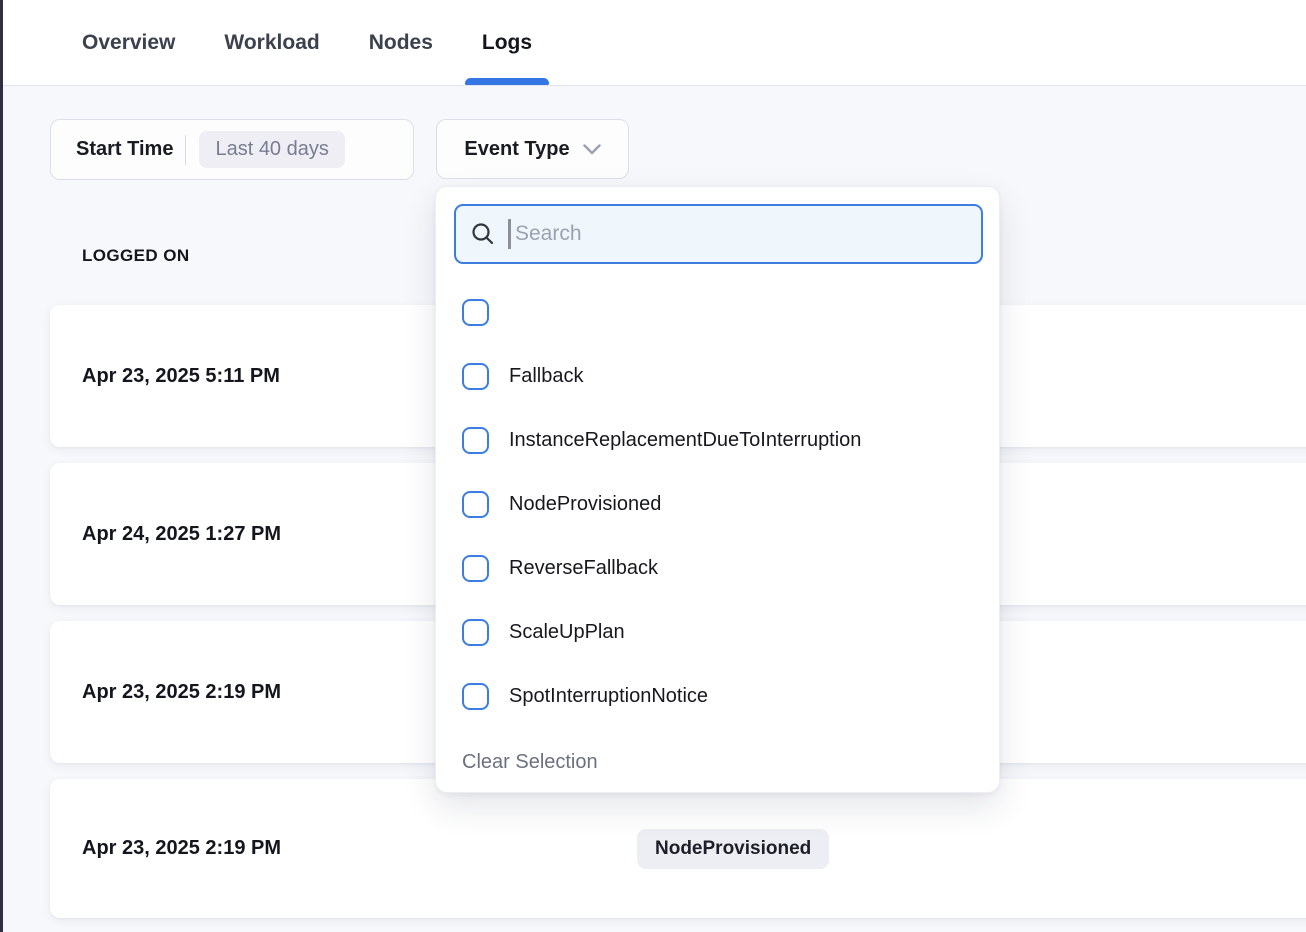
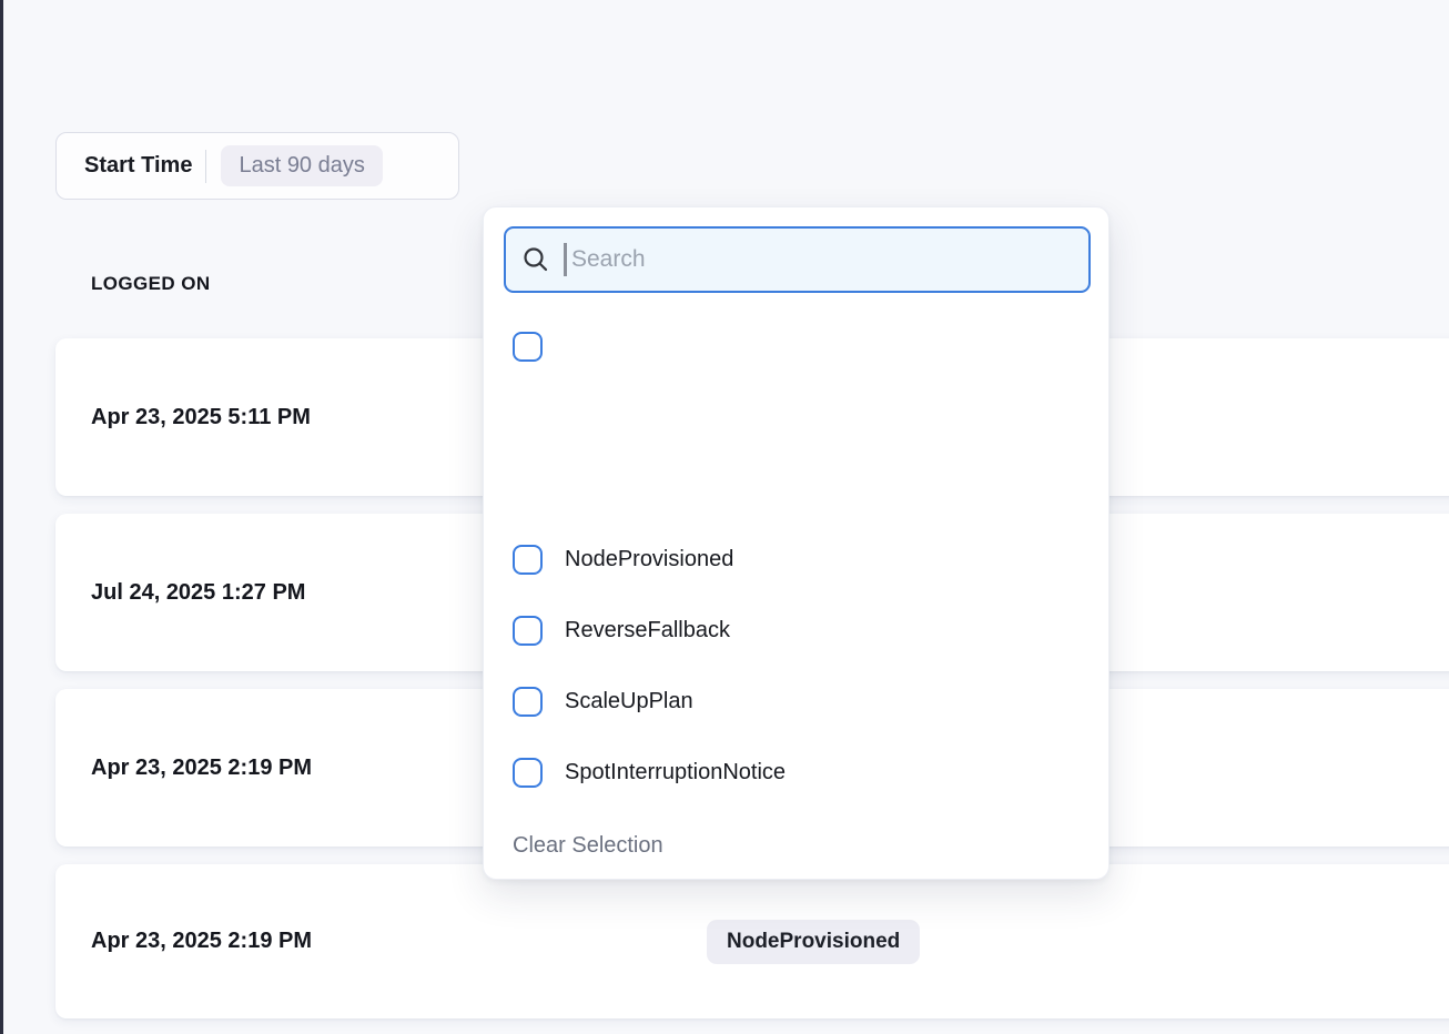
- Overview
- Workload
- Nodes
- Logs
  Start Time
- Last 40 days
+ Last 90 days
- Event Type
  LOGGED ON
  Apr 23, 2025 5:11 PM
- Apr 24, 2025 1:27 PM
+ Jul 24, 2025 1:27 PM
  Apr 23, 2025 2:19 PM
  Apr 23, 2025 2:19 PM
  NodeProvisioned
  Search
- Fallback
- InstanceReplacementDueToInterruption
  NodeProvisioned
  ReverseFallback
  ScaleUpPlan
  SpotInterruptionNotice
  Clear Selection
